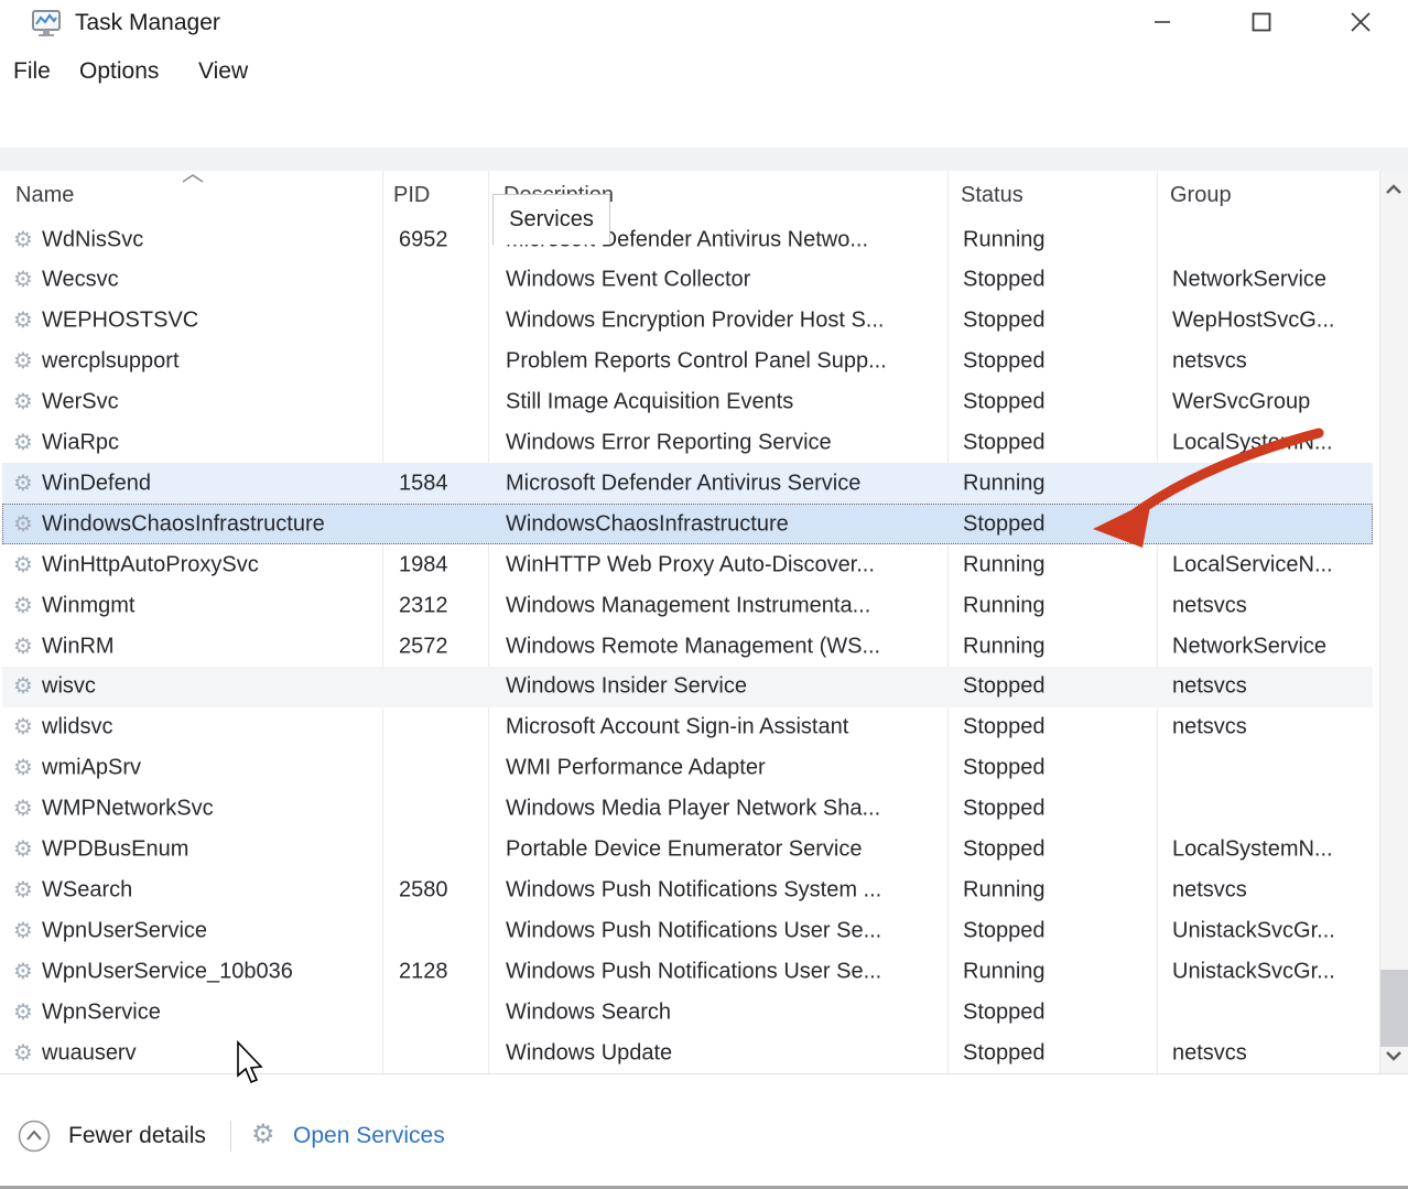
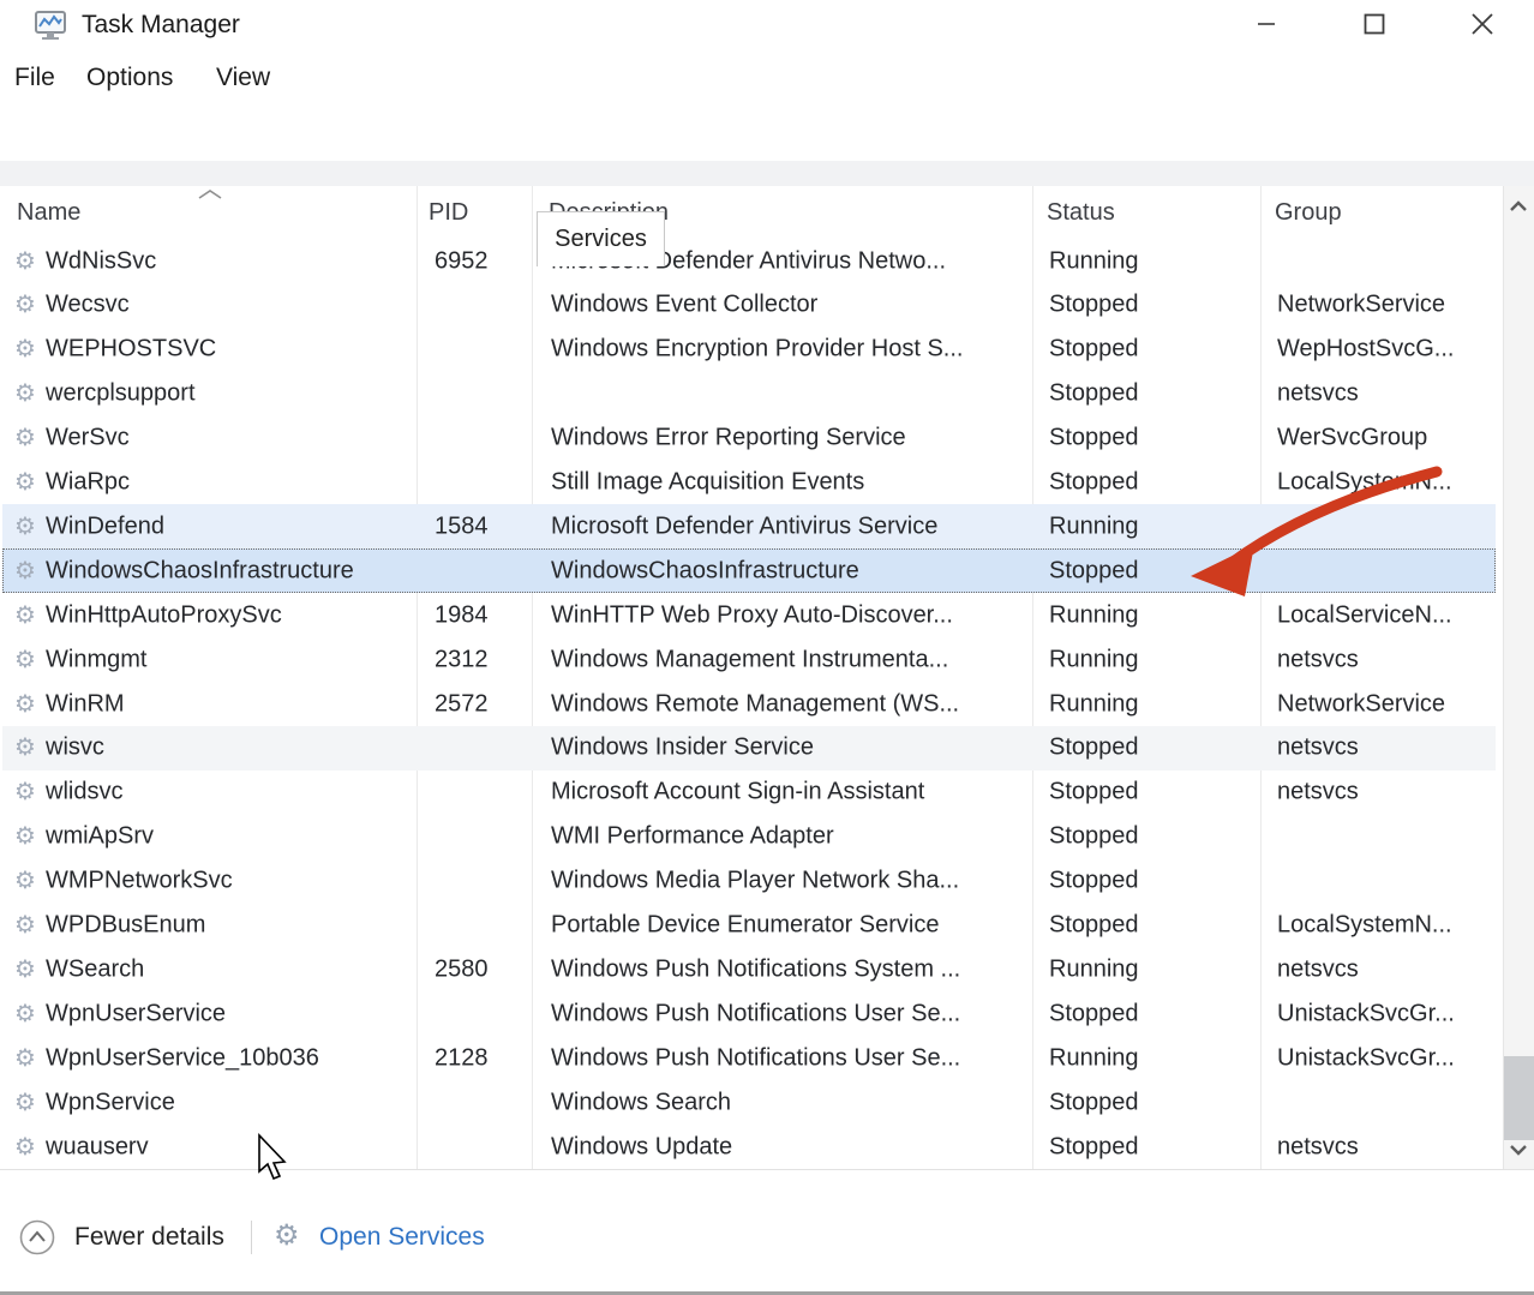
  Task Manager
  File
  Options
  View
  Services
  Name
  PID
  Status
  Group
  ⚙
  WdNisSvc
  6952
  efender Antivirus Netwo...
  Running
  ⚙
  Wecsvc
  Windows Event Collector
  Stopped
  NetworkService
  ⚙
  WEPHOSTSVC
  Windows Encryption Provider Host S...
  Stopped
  WepHostSvcG...
  ⚙
  wercplsupport
- Problem Reports Control Panel Supp...
  Stopped
  netsvcs
  ⚙
  WerSvc
- Still Image Acquisition Events
+ Windows Error Reporting Service
  Stopped
  WerSvcGroup
  ⚙
  WiaRpc
- Windows Error Reporting Service
+ Still Image Acquisition Events
  Stopped
  LocalSystN...
  ⚙
  WinDefend
  1584
  Microsoft Defender Antivirus Service
  Running
  ⚙
  WindowsChaosInfrastructure
  WindowsChaosInfrastructure
  Stopped
  ⚙
  WinHttpAutoProxySvc
  1984
  WinHTTP Web Proxy Auto-Discover...
  Running
  LocalServiceN...
  ⚙
  Winmgmt
  2312
  Windows Management Instrumenta...
  Running
  netsvcs
  ⚙
  WinRM
  2572
  Windows Remote Management (WS...
  Running
  NetworkService
  ⚙
  wisvc
  Windows Insider Service
  Stopped
  netsvcs
  ⚙
  wlidsvc
  Microsoft Account Sign-in Assistant
  Stopped
  netsvcs
  ⚙
  wmiApSrv
  WMI Performance Adapter
  Stopped
  ⚙
  WMPNetworkSvc
  Windows Media Player Network Sha...
  Stopped
  ⚙
  WPDBusEnum
  Portable Device Enumerator Service
  Stopped
  LocalSystemN...
  ⚙
  WSearch
  2580
  Windows Push Notifications System ...
  Running
  netsvcs
  ⚙
  WpnUserService
  Windows Push Notifications User Se...
  Stopped
  UnistackSvcGr...
  ⚙
  WpnUserService_10b036
  2128
  Windows Push Notifications User Se...
  Running
  UnistackSvcGr...
  ⚙
  WpnService
  Windows Search
  Stopped
  ⚙
  wuauserv
  Windows Update
  Stopped
  netsvcs
  Fewer details
  ⚙
  Open Services
